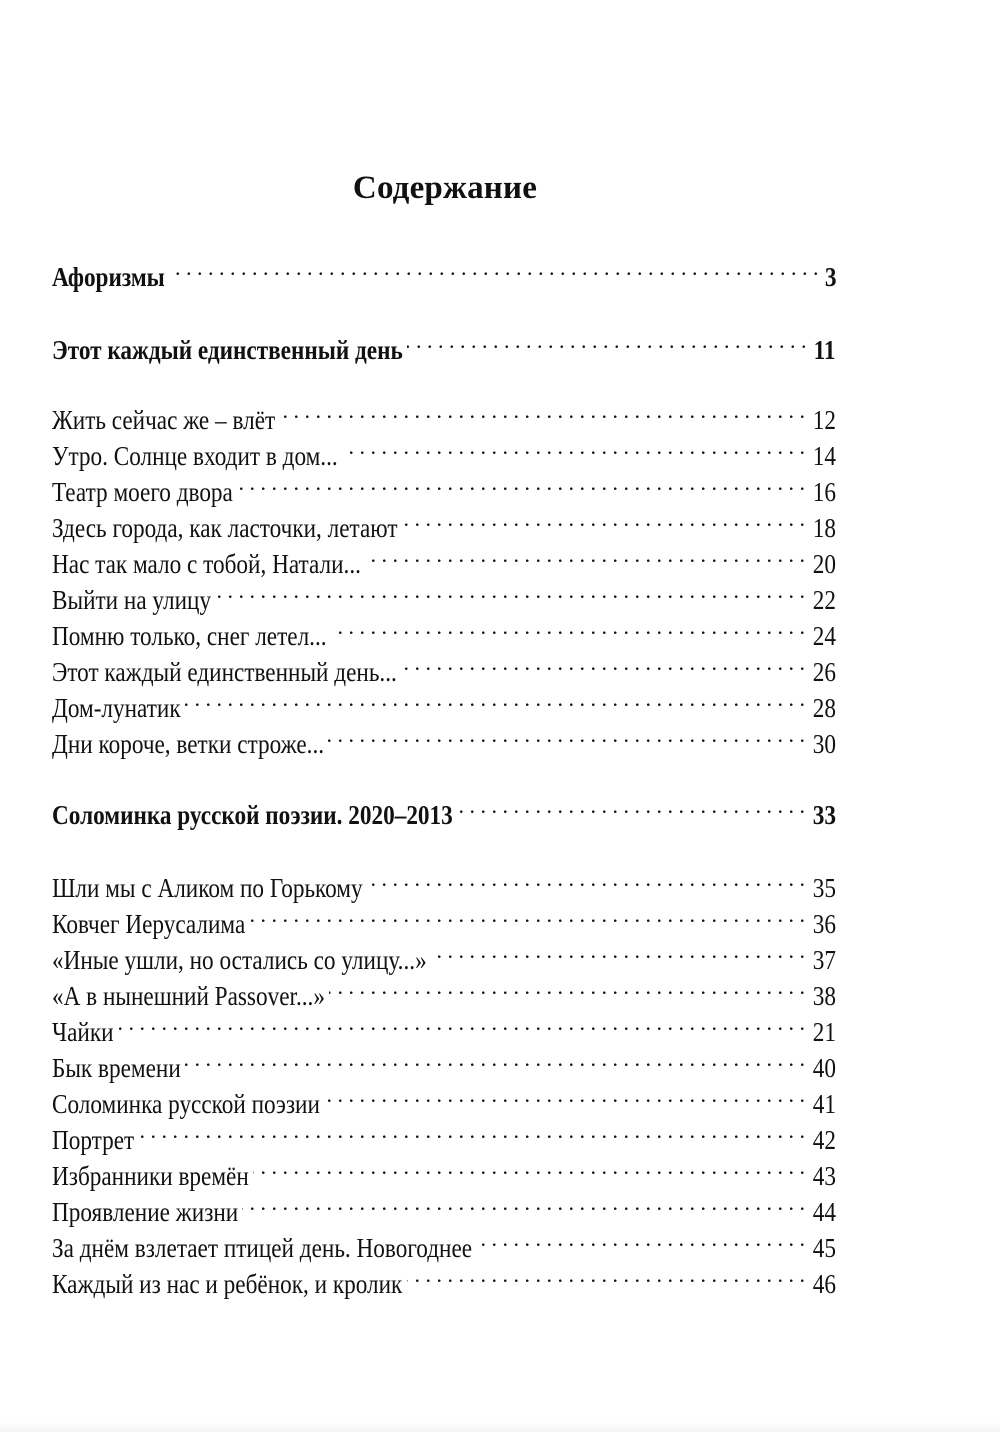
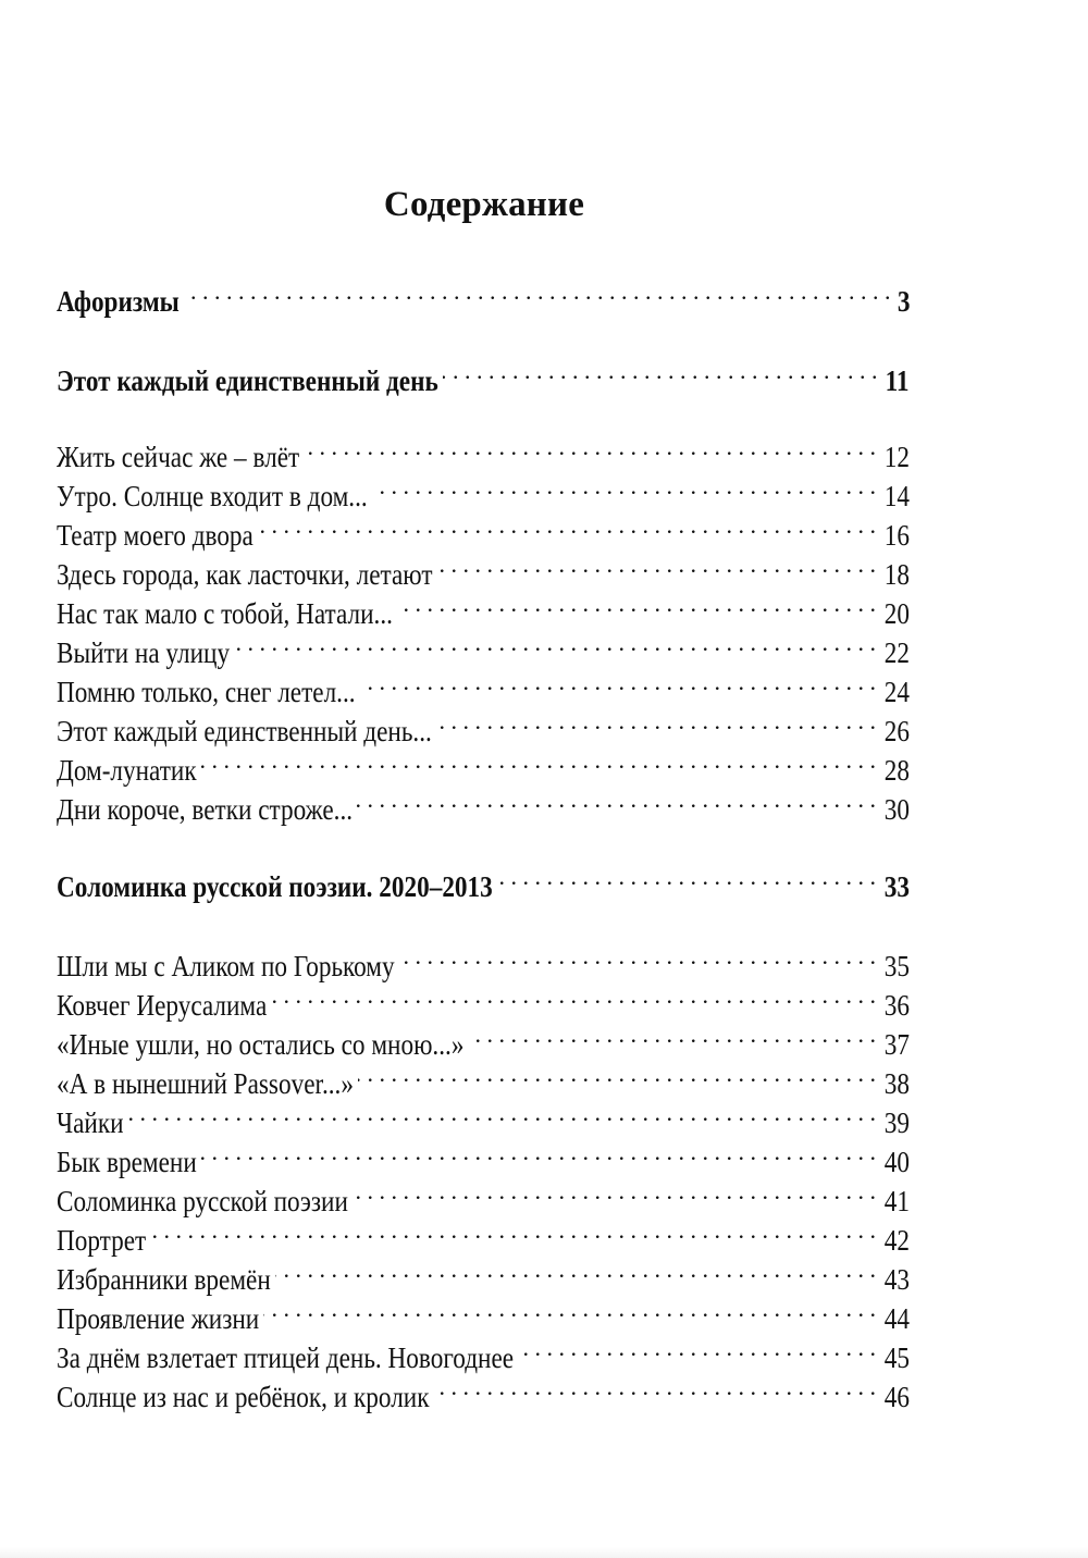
  Содержание
  Афоризмы
  3
  Этот каждый единственный день
  11
  Жить сейчас же – влёт
  12
  Утро. Солнце входит в дом...
  14
  Театр моего двора
  16
  Здесь города, как ласточки, летают
  18
  Нас так мало с тобой, Натали...
  20
  Выйти на улицу
  22
  Помню только, снег летел...
  24
  Этот каждый единственный день...
  26
  Дом-лунатик
  28
  Дни короче, ветки строже...
  30
  Соломинка русской поэзии. 2020–2013
  33
  Шли мы с Аликом по Горькому
  35
  Ковчег Иерусалима
  36
- «Иные ушли, но остались со улицу...»
+ «Иные ушли, но остались со мною...»
  37
  «А в нынешний Passover...»
  38
  Чайки
- 21
+ 39
  Бык времени
  40
  Соломинка русской поэзии
  41
  Портрет
  42
  Избранники времён
  43
  Проявление жизни
  44
  За днём взлетает птицей день. Новогоднее
  45
- Каждый из нас и ребёнок, и кролик
+ Солнце из нас и ребёнок, и кролик
  46
